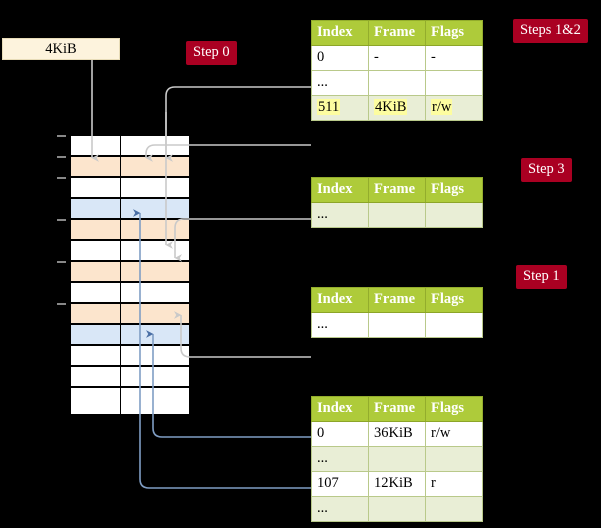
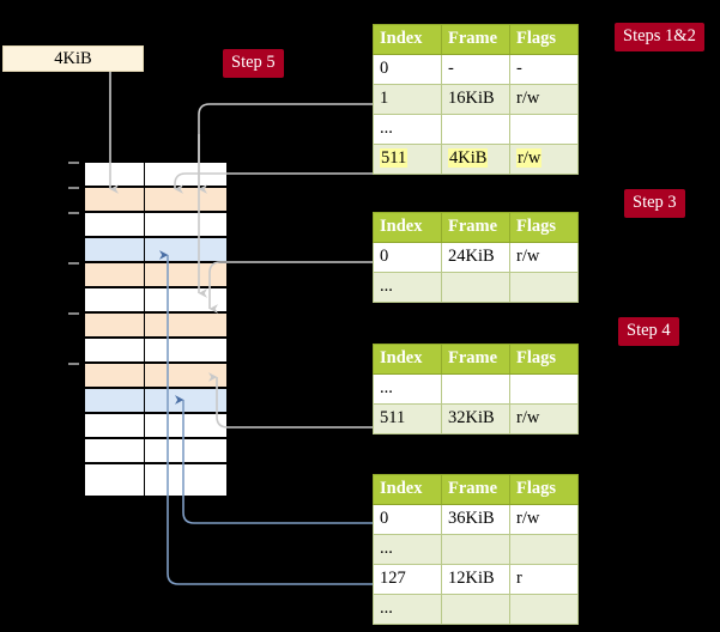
  4KiB
- Step 0
+ Step 5
  Steps 1&2
  Step 3
- Step 1
+ Step 4
  Index	Frame	Flags
  0	-	-
+ 1	16KiB	r/w
  ...
  511	4KiB	r/w
  Index	Frame	Flags
+ 0	24KiB	r/w
  ...
  Index	Frame	Flags
  ...
+ 511	32KiB	r/w
  Index	Frame	Flags
  0	36KiB	r/w
  ...
- 107	12KiB	r
+ 127	12KiB	r
  ...
